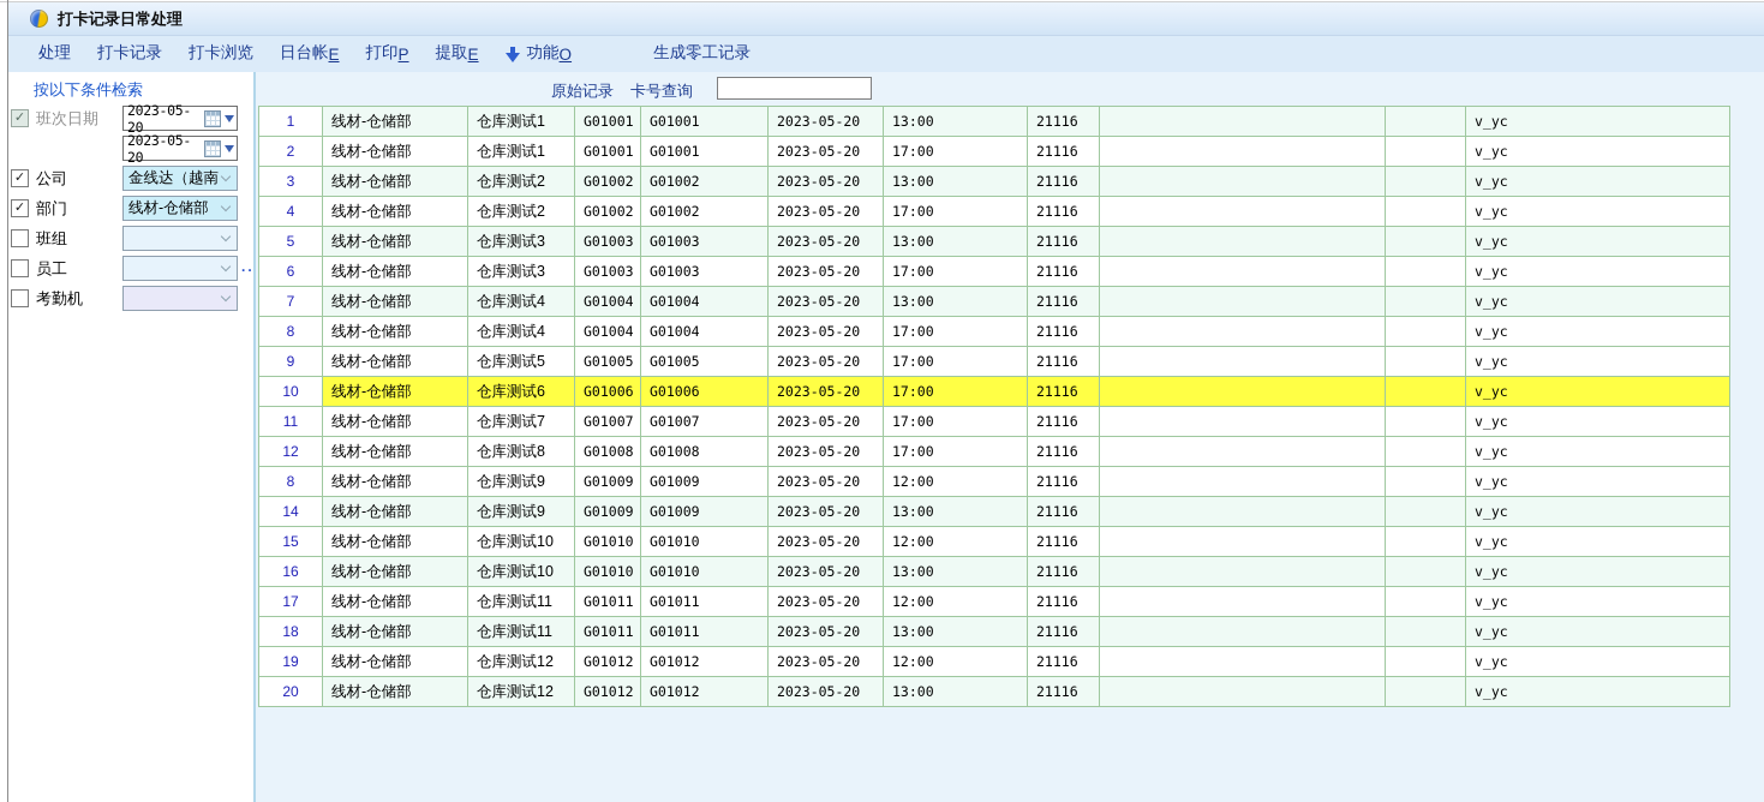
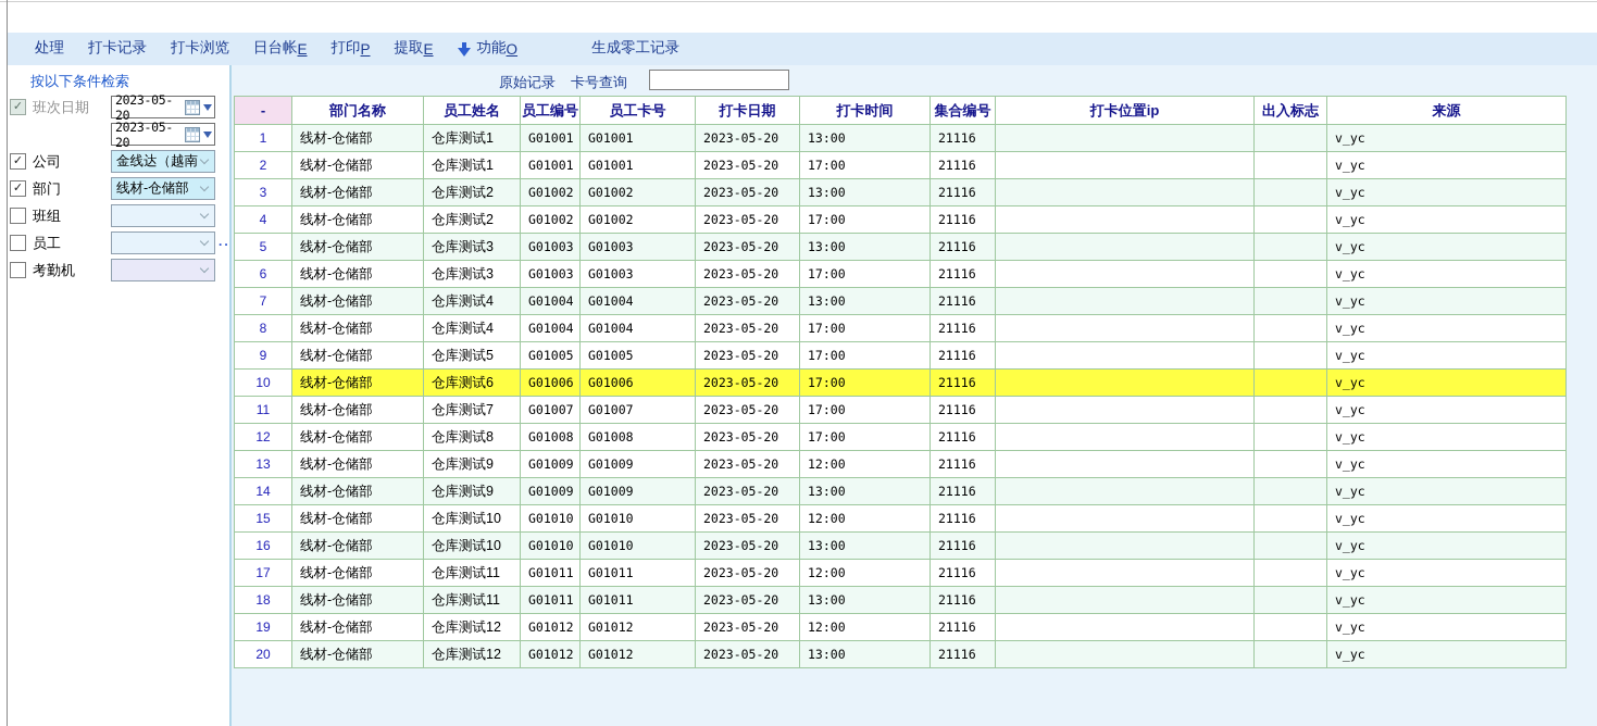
- 打卡记录日常处理
  处理
  打卡记录
  打卡浏览
  日台帐
  E
  打印
  P
  提取
  E
  功能
  O
  生成零工记录
  按以下条件检索
  班次日期
  2023-05-20
  2023-05-20
  公司
  金线达（越南
  部门
  线材-仓储部
  班组
  员工
  ..
  考勤机
  原始记录
  卡号查询
+ -	部门名称	员工姓名	员工编号	员工卡号	打卡日期	打卡时间	集合编号	打卡位置ip	出入标志	来源
  1	线材-仓储部	仓库测试1	G01001	G01001	2023-05-20	13:00	21116			v_yc
  2	线材-仓储部	仓库测试1	G01001	G01001	2023-05-20	17:00	21116			v_yc
  3	线材-仓储部	仓库测试2	G01002	G01002	2023-05-20	13:00	21116			v_yc
  4	线材-仓储部	仓库测试2	G01002	G01002	2023-05-20	17:00	21116			v_yc
  5	线材-仓储部	仓库测试3	G01003	G01003	2023-05-20	13:00	21116			v_yc
  6	线材-仓储部	仓库测试3	G01003	G01003	2023-05-20	17:00	21116			v_yc
  7	线材-仓储部	仓库测试4	G01004	G01004	2023-05-20	13:00	21116			v_yc
  8	线材-仓储部	仓库测试4	G01004	G01004	2023-05-20	17:00	21116			v_yc
  9	线材-仓储部	仓库测试5	G01005	G01005	2023-05-20	17:00	21116			v_yc
  10	线材-仓储部	仓库测试6	G01006	G01006	2023-05-20	17:00	21116			v_yc
  11	线材-仓储部	仓库测试7	G01007	G01007	2023-05-20	17:00	21116			v_yc
  12	线材-仓储部	仓库测试8	G01008	G01008	2023-05-20	17:00	21116			v_yc
- 8	线材-仓储部	仓库测试9	G01009	G01009	2023-05-20	12:00	21116			v_yc
+ 13	线材-仓储部	仓库测试9	G01009	G01009	2023-05-20	12:00	21116			v_yc
  14	线材-仓储部	仓库测试9	G01009	G01009	2023-05-20	13:00	21116			v_yc
  15	线材-仓储部	仓库测试10	G01010	G01010	2023-05-20	12:00	21116			v_yc
  16	线材-仓储部	仓库测试10	G01010	G01010	2023-05-20	13:00	21116			v_yc
  17	线材-仓储部	仓库测试11	G01011	G01011	2023-05-20	12:00	21116			v_yc
  18	线材-仓储部	仓库测试11	G01011	G01011	2023-05-20	13:00	21116			v_yc
  19	线材-仓储部	仓库测试12	G01012	G01012	2023-05-20	12:00	21116			v_yc
  20	线材-仓储部	仓库测试12	G01012	G01012	2023-05-20	13:00	21116			v_yc
